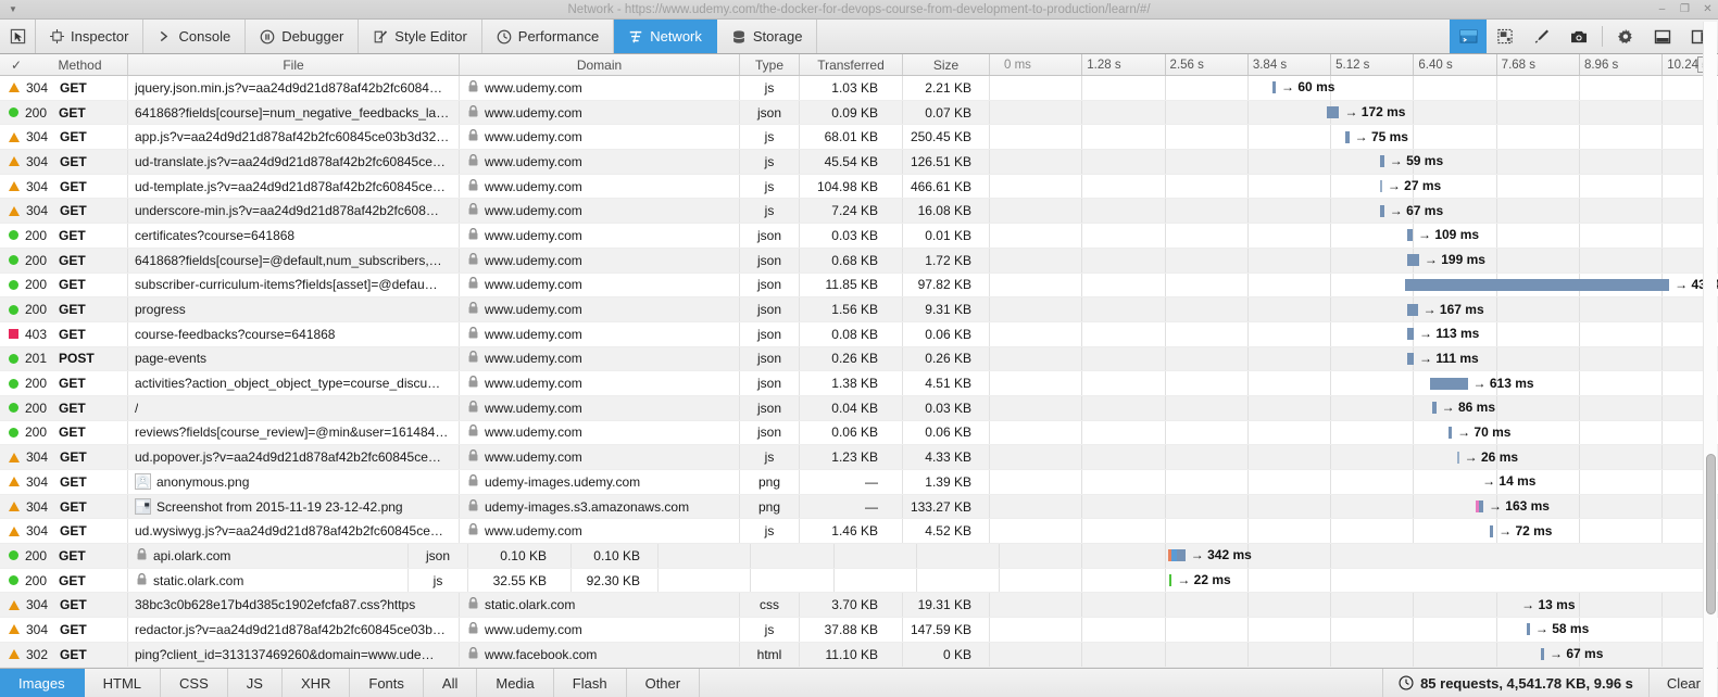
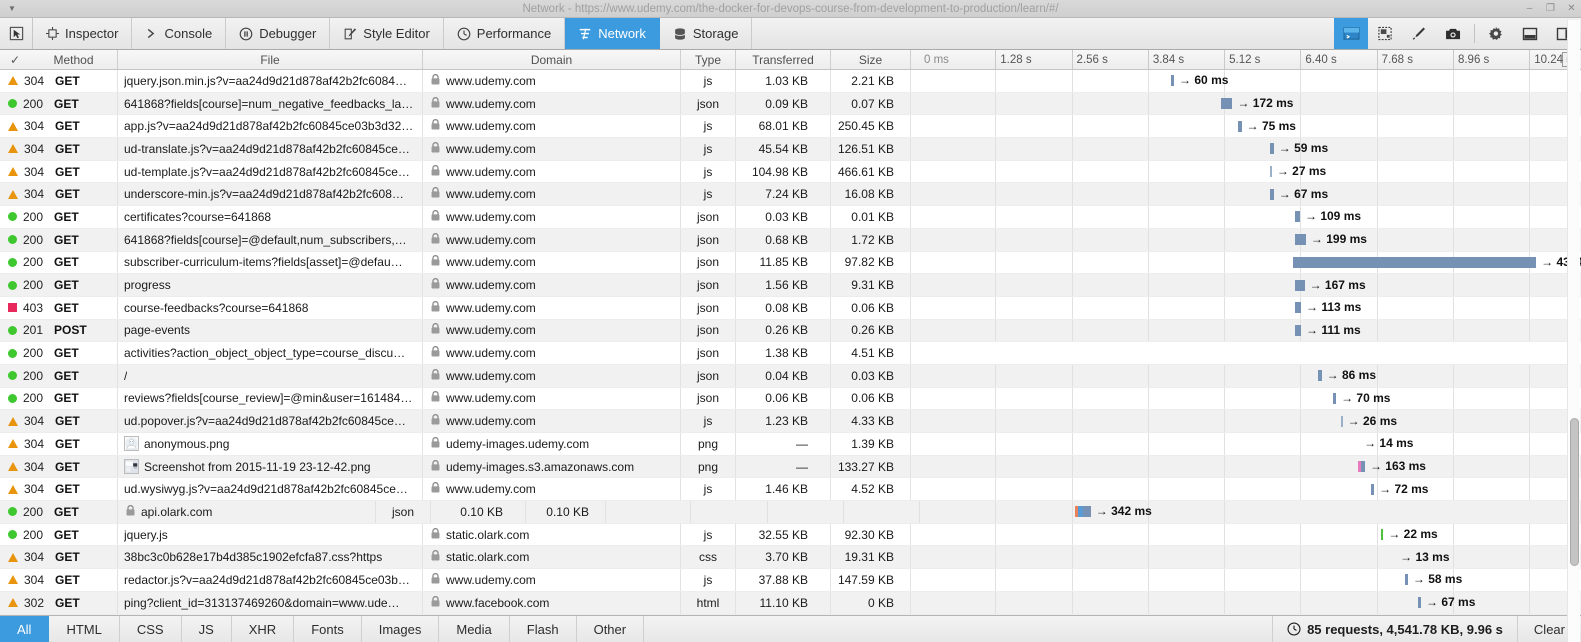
  ▼
  Network - https://www.udemy.com/the-docker-for-devops-course-from-development-to-production/learn/#/
  –
  ❐
  ✕
  Inspector
  Console
  Debugger
  Style Editor
  Performance
  Network
  Storage
  ✓
  Method
  File
  Domain
  Type
  Transferred
  Size
  0 ms
  1.28 s
  2.56 s
  3.84 s
  5.12 s
  6.40 s
  7.68 s
  8.96 s
  10.24
  304
  GET
  jquery.json.min.js?v=aa24d9d21d878af42b2fc6084…
  www.udemy.com
  js
  1.03 KB
  2.21 KB
  → 60 ms
  200
  GET
  641868?fields[course]=num_negative_feedbacks_la…
  www.udemy.com
  json
  0.09 KB
  0.07 KB
  → 172 ms
  304
  GET
  app.js?v=aa24d9d21d878af42b2fc60845ce03b3d32…
  www.udemy.com
  js
  68.01 KB
  250.45 KB
  → 75 ms
  304
  GET
  ud-translate.js?v=aa24d9d21d878af42b2fc60845ce…
  www.udemy.com
  js
  45.54 KB
  126.51 KB
  → 59 ms
  304
  GET
  ud-template.js?v=aa24d9d21d878af42b2fc60845ce…
  www.udemy.com
  js
  104.98 KB
  466.61 KB
  → 27 ms
  304
  GET
  underscore-min.js?v=aa24d9d21d878af42b2fc608…
  www.udemy.com
  js
  7.24 KB
  16.08 KB
  → 67 ms
  200
  GET
  certificates?course=641868
  www.udemy.com
  json
  0.03 KB
  0.01 KB
  → 109 ms
  200
  GET
  641868?fields[course]=@default,num_subscribers,…
  www.udemy.com
  json
  0.68 KB
  1.72 KB
  → 199 ms
  200
  GET
  subscriber-curriculum-items?fields[asset]=@defau…
  www.udemy.com
  json
  11.85 KB
  97.82 KB
  200
  GET
  progress
  www.udemy.com
  json
  1.56 KB
  9.31 KB
  → 167 ms
  403
  GET
  course-feedbacks?course=641868
  www.udemy.com
  json
  0.08 KB
  0.06 KB
  → 113 ms
  201
  POST
  page-events
  www.udemy.com
  json
  0.26 KB
  0.26 KB
  → 111 ms
  200
  GET
  activities?action_object_object_type=course_discu…
  www.udemy.com
  json
  1.38 KB
  4.51 KB
- → 613 ms
  200
  GET
  /
  www.udemy.com
  json
  0.04 KB
  0.03 KB
  → 86 ms
  200
  GET
  reviews?fields[course_review]=@min&user=161484…
  www.udemy.com
  json
  0.06 KB
  0.06 KB
  → 70 ms
  304
  GET
  ud.popover.js?v=aa24d9d21d878af42b2fc60845ce…
  www.udemy.com
  js
  1.23 KB
  4.33 KB
  → 26 ms
  304
  GET
  anonymous.png
  udemy-images.udemy.com
  png
  —
  1.39 KB
  → 14 ms
  304
  GET
  Screenshot from 2015-11-19 23-12-42.png
  udemy-images.s3.amazonaws.com
  png
  —
  133.27 KB
  → 163 ms
  304
  GET
  ud.wysiwyg.js?v=aa24d9d21d878af42b2fc60845ce…
  www.udemy.com
  js
  1.46 KB
  4.52 KB
  → 72 ms
  200
  GET
  api.olark.com
  json
  0.10 KB
  0.10 KB
  → 342 ms
  200
  GET
+ jquery.js
  static.olark.com
  js
  32.55 KB
  92.30 KB
  → 22 ms
  304
  GET
  38bc3c0b628e17b4d385c1902efcfa87.css?https
  static.olark.com
  css
  3.70 KB
  19.31 KB
  → 13 ms
  304
  GET
  redactor.js?v=aa24d9d21d878af42b2fc60845ce03b…
  www.udemy.com
  js
  37.88 KB
  147.59 KB
  → 58 ms
  302
  GET
  ping?client_id=313137469260&domain=www.ude…
  www.facebook.com
  html
  11.10 KB
  0 KB
  → 67 ms
- Images
+ All
  HTML
  CSS
  JS
  XHR
  Fonts
- All
+ Images
  Media
  Flash
  Other
  85 requests, 4,541.78 KB, 9.96 s
  Clear
